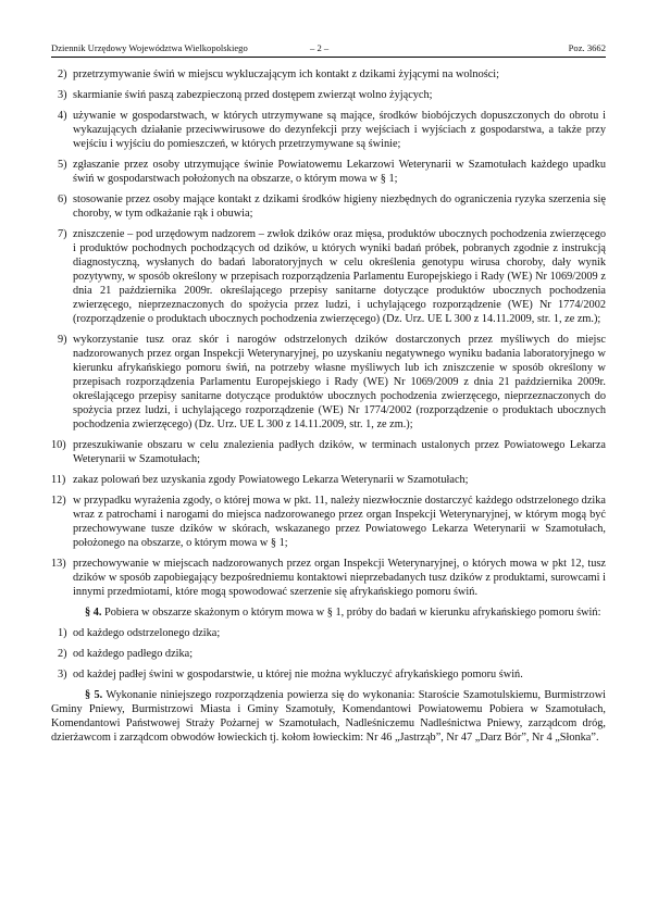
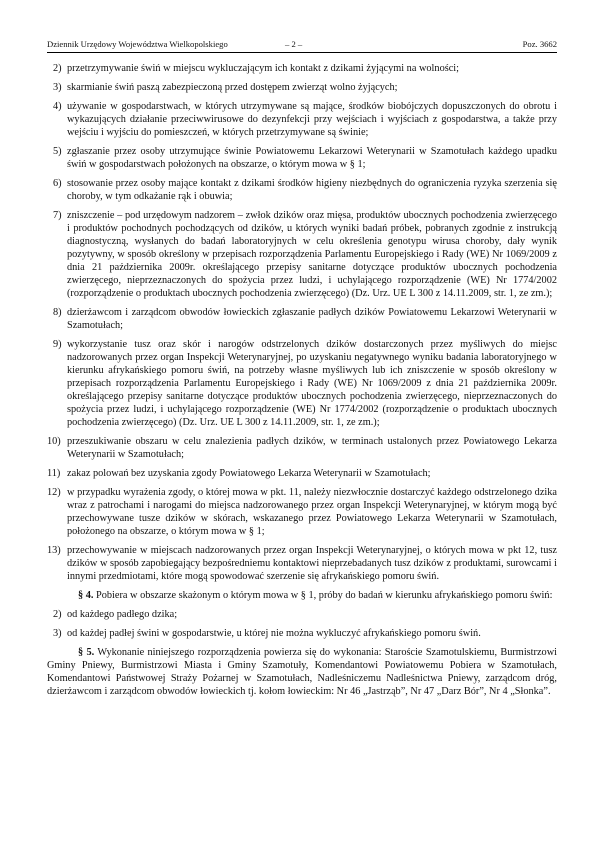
  Dziennik Urzędowy Województwa Wielkopolskiego
  – 2 –
  Poz. 3662
  2)
  przetrzymywanie świń w miejscu wykluczającym ich kontakt z dzikami żyjącymi na wolności;
  3)
  skarmianie świń paszą zabezpieczoną przed dostępem zwierząt wolno żyjących;
  4)
  używanie w gospodarstwach, w których utrzymywane są mające, środków biobójczych dopuszczonych do obrotu i wykazujących działanie przeciwwirusowe do dezynfekcji przy wejściach i wyjściach z gospodarstwa, a także przy wejściu i wyjściu do pomieszczeń, w których przetrzymywane są świnie;
  5)
  zgłaszanie przez osoby utrzymujące świnie Powiatowemu Lekarzowi Weterynarii w Szamotułach każdego upadku świń w gospodarstwach położonych na obszarze, o którym mowa w § 1;
  6)
  stosowanie przez osoby mające kontakt z dzikami środków higieny niezbędnych do ograniczenia ryzyka szerzenia się choroby, w tym odkażanie rąk i obuwia;
  7)
  zniszczenie – pod urzędowym nadzorem – zwłok dzików oraz mięsa, produktów ubocznych pochodzenia zwierzęcego i produktów pochodnych pochodzących od dzików, u których wyniki badań próbek, pobranych zgodnie z instrukcją diagnostyczną, wysłanych do badań laboratoryjnych w celu określenia genotypu wirusa choroby, dały wynik pozytywny, w sposób określony w przepisach rozporządzenia Parlamentu Europejskiego i Rady (WE) Nr 1069/2009 z dnia 21 października 2009r. określającego przepisy sanitarne dotyczące produktów ubocznych pochodzenia zwierzęcego, nieprzeznaczonych do spożycia przez ludzi, i uchylającego rozporządzenie (WE) Nr 1774/2002 (rozporządzenie o produktach ubocznych pochodzenia zwierzęcego) (Dz. Urz. UE L 300 z 14.11.2009, str. 1, ze zm.);
+ 8)
+ dzierżawcom i zarządcom obwodów łowieckich zgłaszanie padłych dzików Powiatowemu Lekarzowi Weterynarii w Szamotułach;
  9)
  wykorzystanie tusz oraz skór i narogów odstrzelonych dzików dostarczonych przez myśliwych do miejsc nadzorowanych przez organ Inspekcji Weterynaryjnej, po uzyskaniu negatywnego wyniku badania laboratoryjnego w kierunku afrykańskiego pomoru świń, na potrzeby własne myśliwych lub ich zniszczenie w sposób określony w przepisach rozporządzenia Parlamentu Europejskiego i Rady (WE) Nr 1069/2009 z dnia 21 października 2009r. określającego przepisy sanitarne dotyczące produktów ubocznych pochodzenia zwierzęcego, nieprzeznaczonych do spożycia przez ludzi, i uchylającego rozporządzenie (WE) Nr 1774/2002 (rozporządzenie o produktach ubocznych pochodzenia zwierzęcego) (Dz. Urz. UE L 300 z 14.11.2009, str. 1, ze zm.);
  10)
  przeszukiwanie obszaru w celu znalezienia padłych dzików, w terminach ustalonych przez Powiatowego Lekarza Weterynarii w Szamotułach;
  11)
  zakaz polowań bez uzyskania zgody Powiatowego Lekarza Weterynarii w Szamotułach;
  12)
  w przypadku wyrażenia zgody, o której mowa w pkt. 11, należy niezwłocznie dostarczyć każdego odstrzelonego dzika wraz z patrochami i narogami do miejsca nadzorowanego przez organ Inspekcji Weterynaryjnej, w którym mogą być przechowywane tusze dzików w skórach, wskazanego przez Powiatowego Lekarza Weterynarii w Szamotułach, położonego na obszarze, o którym mowa w § 1;
  13)
  przechowywanie w miejscach nadzorowanych przez organ Inspekcji Weterynaryjnej, o których mowa w pkt 12, tusz dzików w sposób zapobiegający bezpośredniemu kontaktowi nieprzebadanych tusz dzików z produktami, surowcami i innymi przedmiotami, które mogą spowodować szerzenie się afrykańskiego pomoru świń.
  § 4. Pobiera w obszarze skażonym o którym mowa w § 1, próby do badań w kierunku afrykańskiego pomoru świń:
- 1)
- od każdego odstrzelonego dzika;
  2)
  od każdego padłego dzika;
  3)
  od każdej padłej świni w gospodarstwie, u której nie można wykluczyć afrykańskiego pomoru świń.
  § 5. Wykonanie niniejszego rozporządzenia powierza się do wykonania: Staroście Szamotulskiemu, Burmistrzowi Gminy Pniewy, Burmistrzowi Miasta i Gminy Szamotuły, Komendantowi Powiatowemu Pobiera w Szamotułach, Komendantowi Państwowej Straży Pożarnej w Szamotułach, Nadleśniczemu Nadleśnictwa Pniewy, zarządcom dróg, dzierżawcom i zarządcom obwodów łowieckich tj. kołom łowieckim: Nr 46 „Jastrząb”, Nr 47 „Darz Bór”, Nr 4 „Słonka”.
